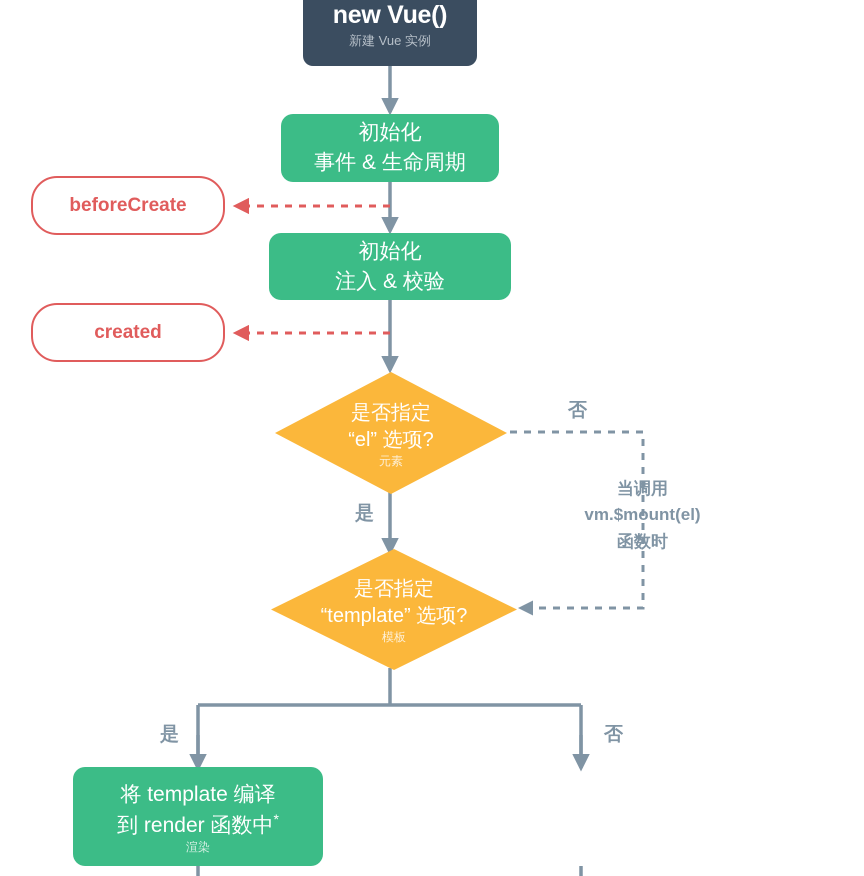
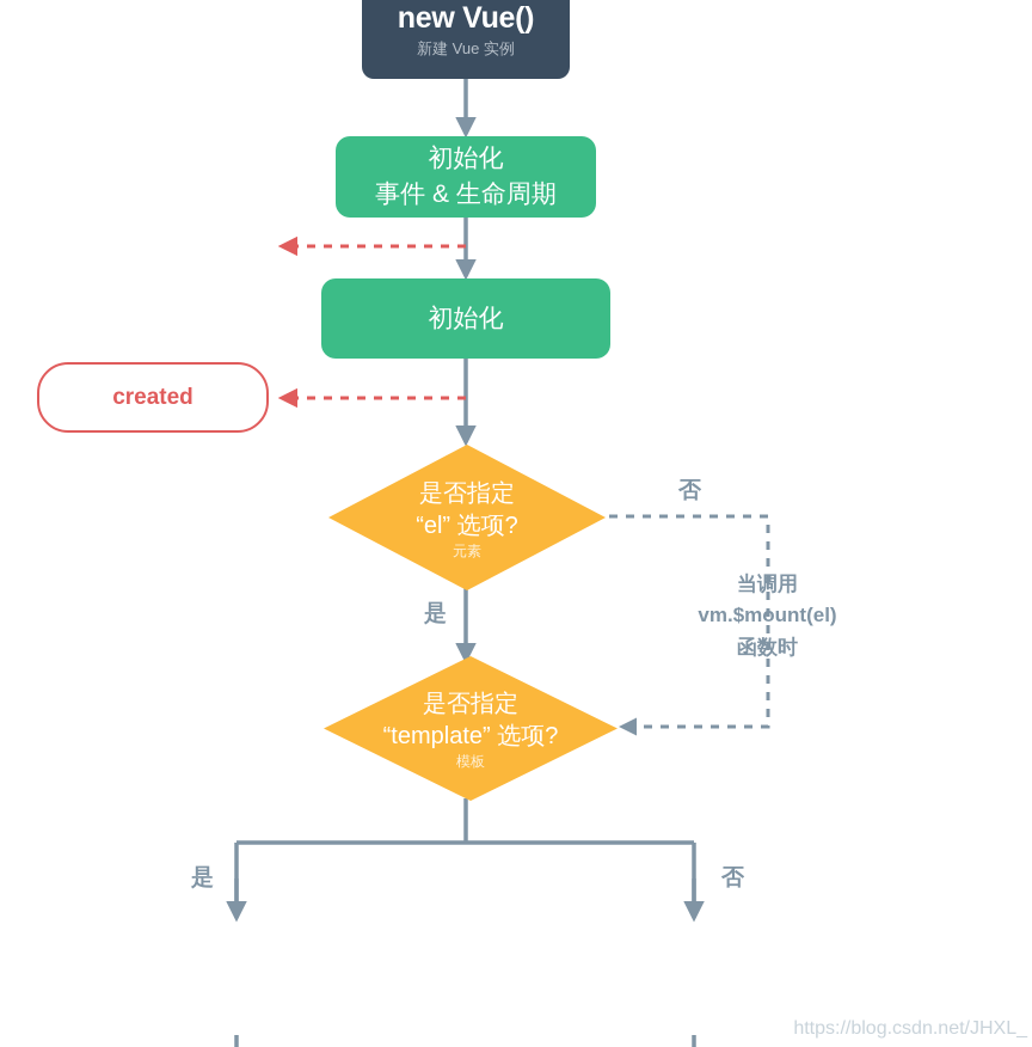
  new Vue()
  新建 Vue 实例
  初始化
  事件 & 生命周期
- beforeCreate
  初始化
- 注入 & 校验
  created
  是否指定
  “el” 选项?
  元素
  是否指定
  “template” 选项?
  模板
- 将 template 编译
- 到 render 函数中*
- 渲染
  否
  是
  是
  否
  当调用
  vm.$mount(el)
  函数时
+ https://blog.csdn.net/JHXL_
